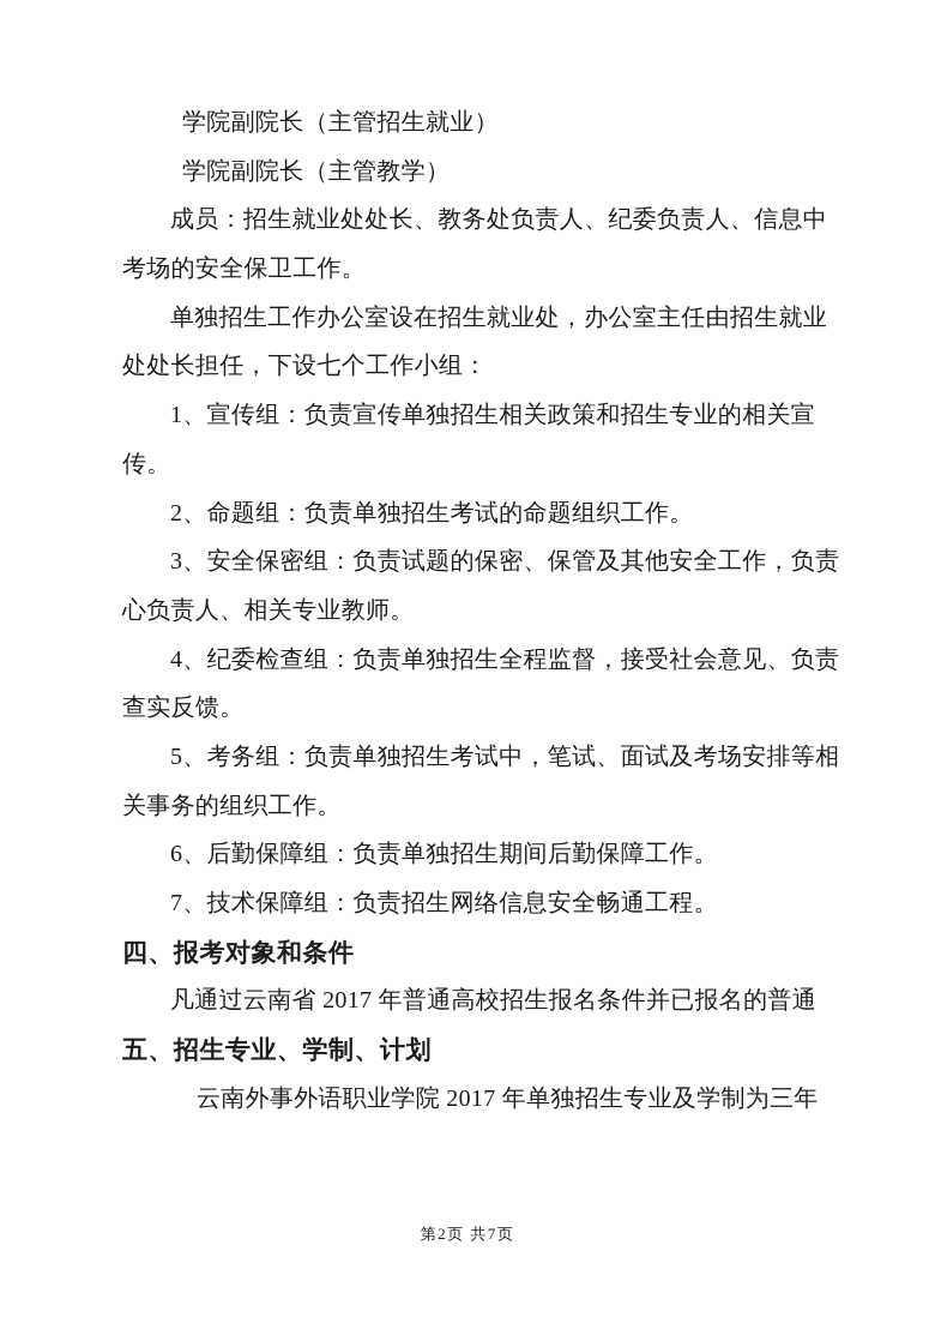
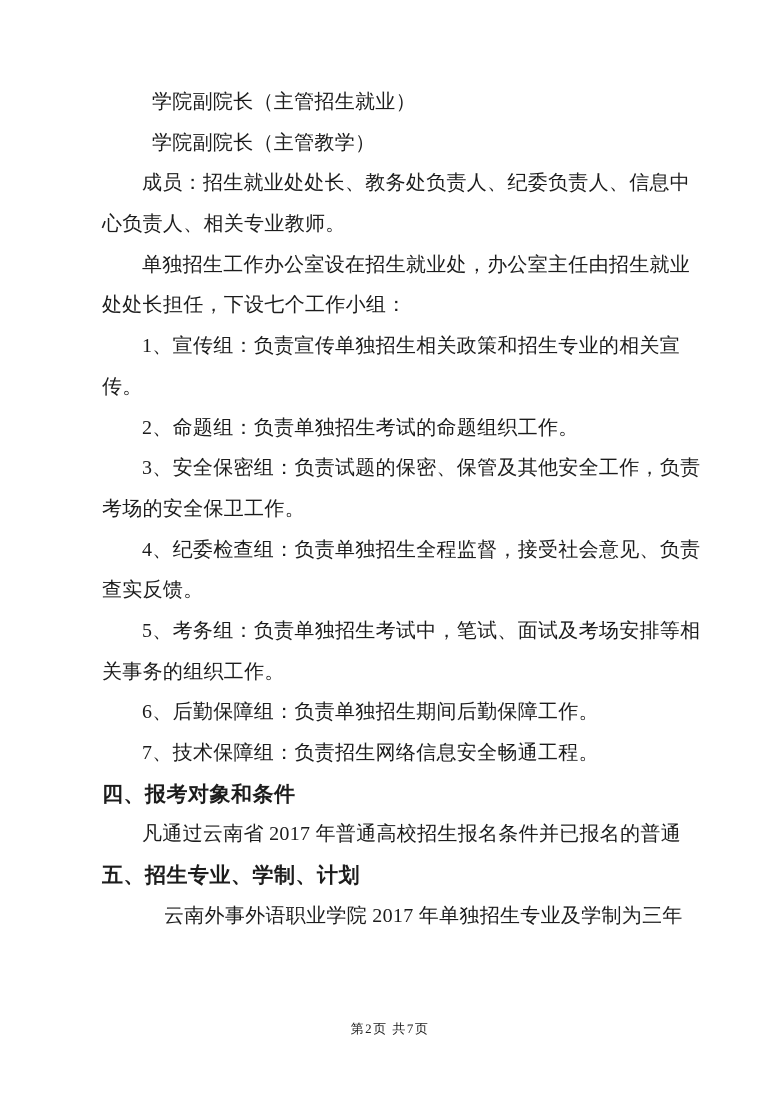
  学院副院长（主管招生就业）
  学院副院长（主管教学）
  成员：招生就业处处长、教务处负责人、纪委负责人、信息中
- 考场的安全保卫工作。
+ 心负责人、相关专业教师。
  单独招生工作办公室设在招生就业处，办公室主任由招生就业
  处处长担任，下设七个工作小组：
  1、宣传组：负责宣传单独招生相关政策和招生专业的相关宣
  传。
  2、命题组：负责单独招生考试的命题组织工作。
  3、安全保密组：负责试题的保密、保管及其他安全工作，负责
- 心负责人、相关专业教师。
+ 考场的安全保卫工作。
  4、纪委检查组：负责单独招生全程监督，接受社会意见、负责
  查实反馈。
  5、考务组：负责单独招生考试中，笔试、面试及考场安排等相
  关事务的组织工作。
  6、后勤保障组：负责单独招生期间后勤保障工作。
  7、技术保障组：负责招生网络信息安全畅通工程。
  四、报考对象和条件
  凡通过云南省 2017 年普通高校招生报名条件并已报名的普通
  五、招生专业、学制、计划
  云南外事外语职业学院 2017 年单独招生专业及学制为三年
  第2页 共7页
